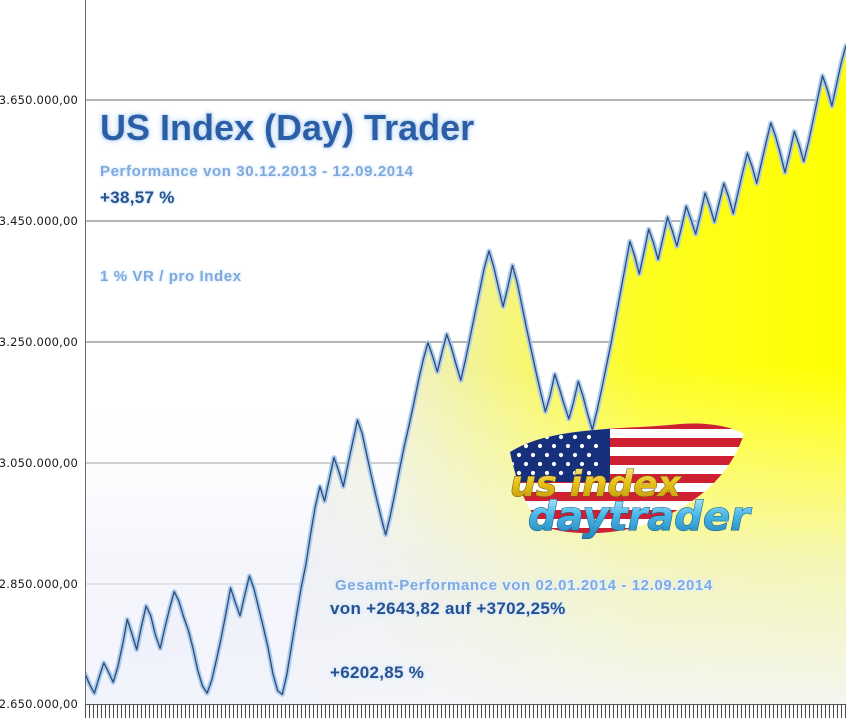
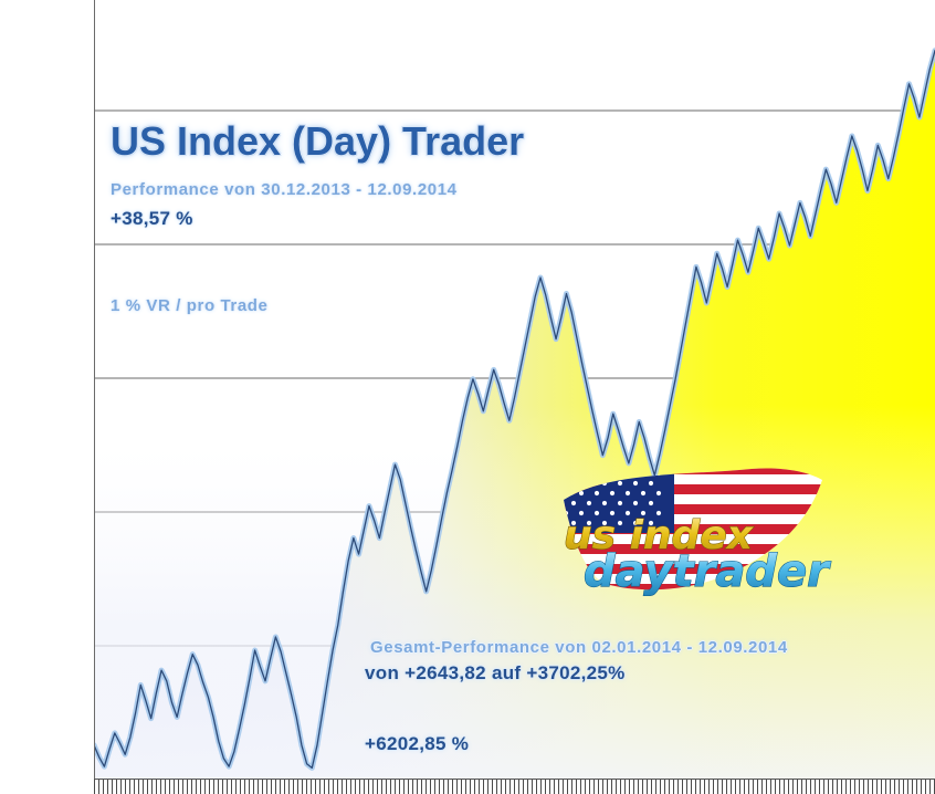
- 3.650.000,00
- 3.450.000,00
- 3.250.000,00
- 3.050.000,00
- 2.850.000,00
- 2.650.000,00
  US Index (Day) Trader
  Performance von 30.12.2013 - 12.09.2014
  +38,57 %
- 1 % VR / pro Index
+ 1 % VR / pro Trade
  Gesamt-Performance von 02.01.2014 - 12.09.2014
  von +2643,82 auf +3702,25%
  +6202,85 %
  us index
  daytrader
